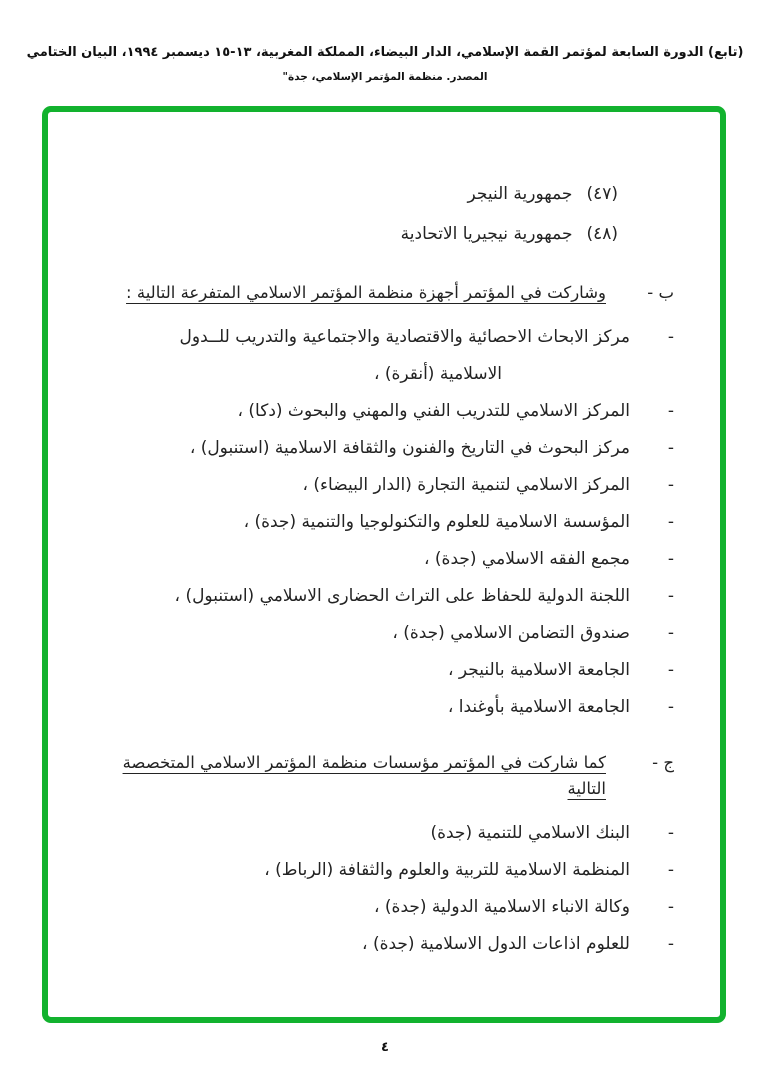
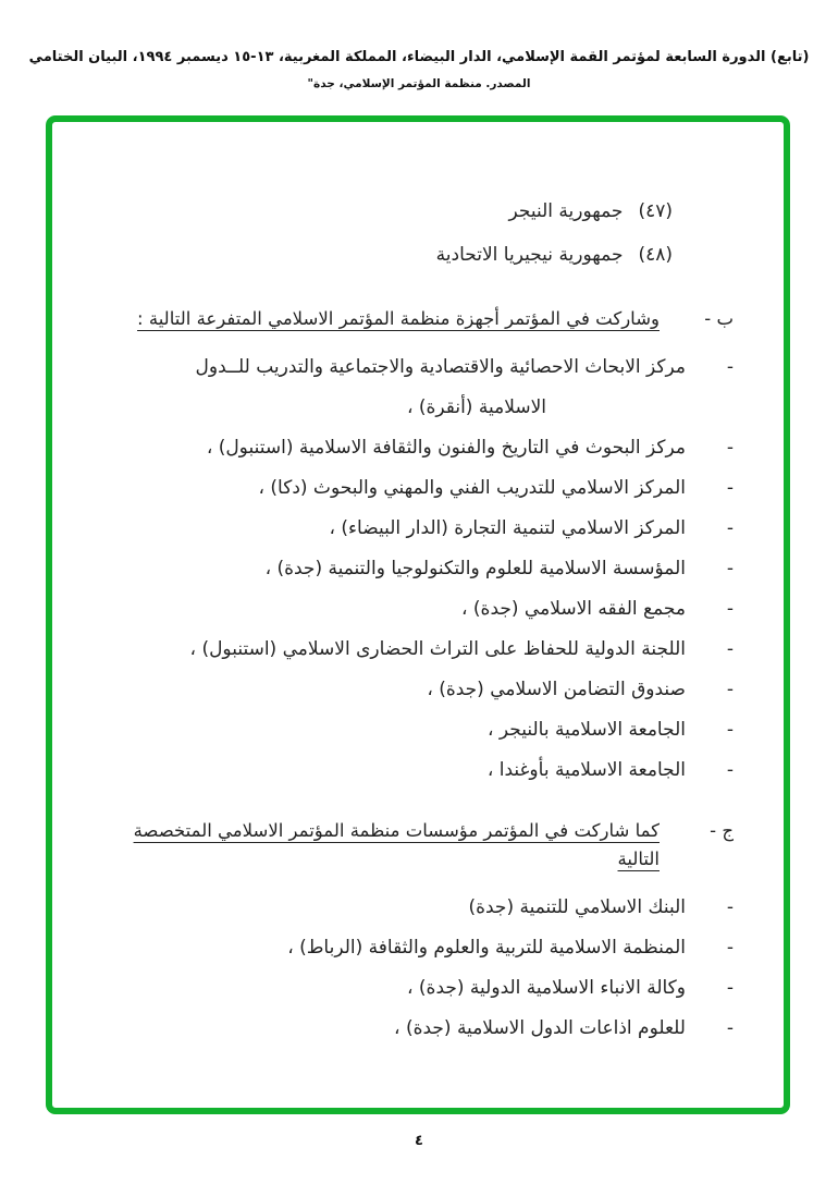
  (تابع) الدورة السابعة لمؤتمر القمة الإسلامي، الدار البيضاء، المملكة المغربية، ١٣-١٥ ديسمبر ١٩٩٤، البيان الختامي
  المصدر. منظمة المؤتمر الإسلامي، جدة"
  (٤٧)جمهورية النيجر
  (٤٨)جمهورية نيجيريا الاتحادية
  ب -
  وشاركت في المؤتمر أجهزة منظمة المؤتمر الاسلامي المتفرعة التالية :
  -
  مركز الابحاث الاحصائية والاقتصادية والاجتماعية والتدريب للــدول
  الاسلامية (أنقرة) ،
  -
- المركز الاسلامي للتدريب الفني والمهني والبحوث (دكا) ،
+ مركز البحوث في التاريخ والفنون والثقافة الاسلامية (استنبول) ،
  -
- مركز البحوث في التاريخ والفنون والثقافة الاسلامية (استنبول) ،
+ المركز الاسلامي للتدريب الفني والمهني والبحوث (دكا) ،
  -
  المركز الاسلامي لتنمية التجارة (الدار البيضاء) ،
  -
  المؤسسة الاسلامية للعلوم والتكنولوجيا والتنمية (جدة) ،
  -
  مجمع الفقه الاسلامي (جدة) ،
  -
  اللجنة الدولية للحفاظ على التراث الحضارى الاسلامي (استنبول) ،
  -
  صندوق التضامن الاسلامي (جدة) ،
  -
  الجامعة الاسلامية بالنيجر ،
  -
  الجامعة الاسلامية بأوغندا ،
  ج -
  كما شاركت في المؤتمر مؤسسات منظمة المؤتمر الاسلامي المتخصصة التالية
  -
  البنك الاسلامي للتنمية (جدة)
  -
  المنظمة الاسلامية للتربية والعلوم والثقافة (الرباط) ،
  -
  وكالة الانباء الاسلامية الدولية (جدة) ،
  -
  للعلوم اذاعات الدول الاسلامية (جدة) ،
  ٤
